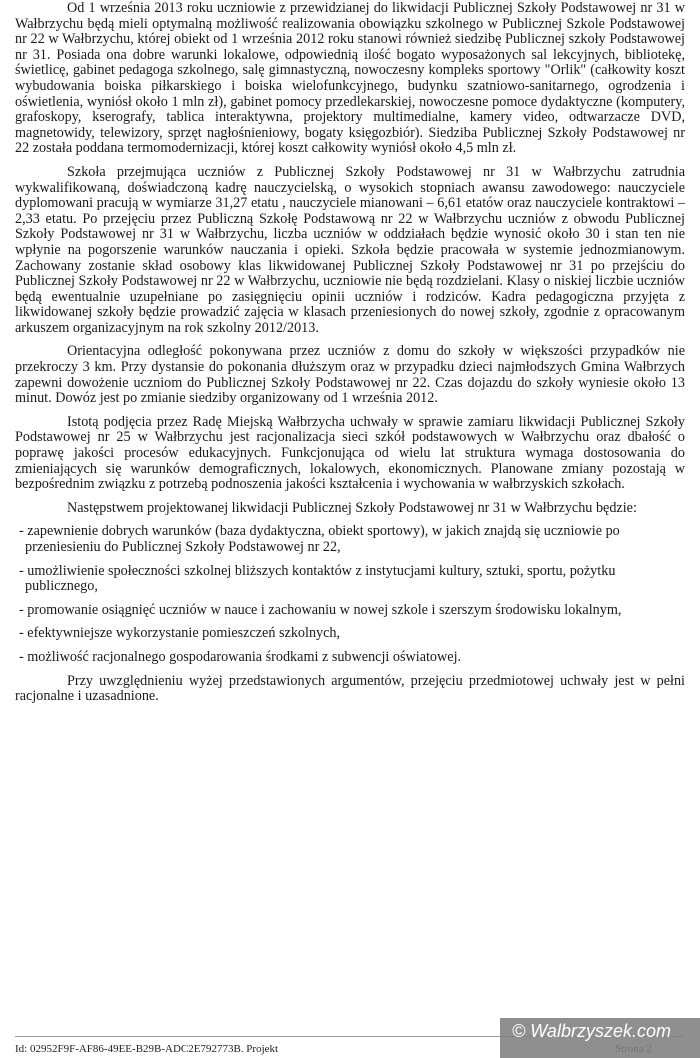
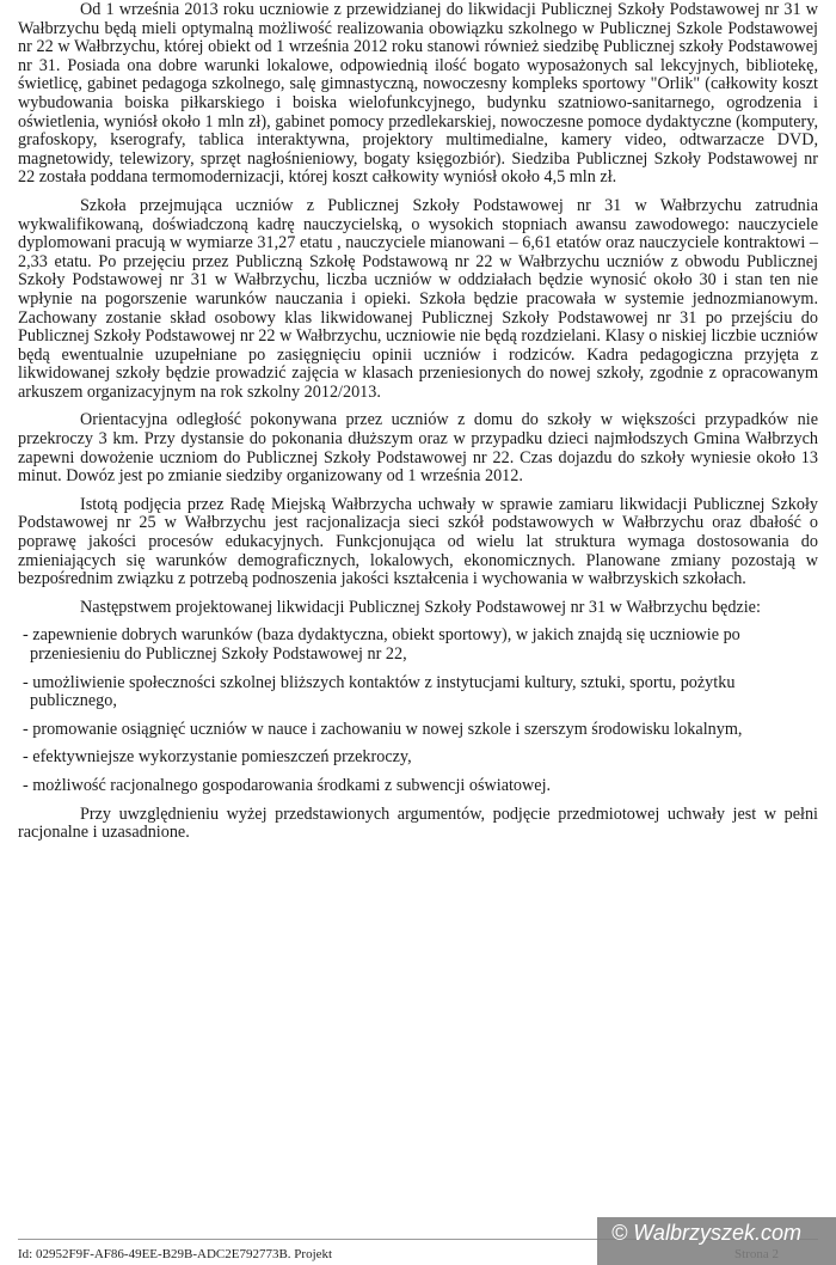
  Od 1 września 2013 roku uczniowie z przewidzianej do likwidacji Publicznej Szkoły Podstawowej nr 31 w Wałbrzychu będą mieli optymalną możliwość realizowania obowiązku szkolnego w Publicznej Szkole Podstawowej nr 22 w Wałbrzychu, której obiekt od 1 września 2012 roku stanowi również siedzibę Publicznej szkoły Podstawowej nr 31. Posiada ona dobre warunki lokalowe, odpowiednią ilość bogato wyposażonych sal lekcyjnych, bibliotekę, świetlicę, gabinet pedagoga szkolnego, salę gimnastyczną, nowoczesny kompleks sportowy "Orlik" (całkowity koszt wybudowania boiska piłkarskiego i boiska wielofunkcyjnego, budynku szatniowo-sanitarnego, ogrodzenia i oświetlenia, wyniósł około 1 mln zł), gabinet pomocy przedlekarskiej, nowoczesne pomoce dydaktyczne (komputery, grafoskopy, kserografy, tablica interaktywna, projektory multimedialne, kamery video, odtwarzacze DVD, magnetowidy, telewizory, sprzęt nagłośnieniowy, bogaty księgozbiór). Siedziba Publicznej Szkoły Podstawowej nr 22 została poddana termomodernizacji, której koszt całkowity wyniósł około 4,5 mln zł.
  Szkoła przejmująca uczniów z Publicznej Szkoły Podstawowej nr 31 w Wałbrzychu zatrudnia wykwalifikowaną, doświadczoną kadrę nauczycielską, o wysokich stopniach awansu zawodowego: nauczyciele dyplomowani pracują w wymiarze 31,27 etatu , nauczyciele mianowani – 6,61 etatów oraz nauczyciele kontraktowi – 2,33 etatu. Po przejęciu przez Publiczną Szkołę Podstawową nr 22 w Wałbrzychu uczniów z obwodu Publicznej Szkoły Podstawowej nr 31 w Wałbrzychu, liczba uczniów w oddziałach będzie wynosić około 30 i stan ten nie wpłynie na pogorszenie warunków nauczania i opieki. Szkoła będzie pracowała w systemie jednozmianowym. Zachowany zostanie skład osobowy klas likwidowanej Publicznej Szkoły Podstawowej nr 31 po przejściu do Publicznej Szkoły Podstawowej nr 22 w Wałbrzychu, uczniowie nie będą rozdzielani. Klasy o niskiej liczbie uczniów będą ewentualnie uzupełniane po zasięgnięciu opinii uczniów i rodziców. Kadra pedagogiczna przyjęta z likwidowanej szkoły będzie prowadzić zajęcia w klasach przeniesionych do nowej szkoły, zgodnie z opracowanym arkuszem organizacyjnym na rok szkolny 2012/2013.
  Orientacyjna odległość pokonywana przez uczniów z domu do szkoły w większości przypadków nie przekroczy 3 km. Przy dystansie do pokonania dłuższym oraz w przypadku dzieci najmłodszych Gmina Wałbrzych zapewni dowożenie uczniom do Publicznej Szkoły Podstawowej nr 22. Czas dojazdu do szkoły wyniesie około 13 minut. Dowóz jest po zmianie siedziby organizowany od 1 września 2012.
  Istotą podjęcia przez Radę Miejską Wałbrzycha uchwały w sprawie zamiaru likwidacji Publicznej Szkoły Podstawowej nr 25 w Wałbrzychu jest racjonalizacja sieci szkół podstawowych w Wałbrzychu oraz dbałość o poprawę jakości procesów edukacyjnych. Funkcjonująca od wielu lat struktura wymaga dostosowania do zmieniających się warunków demograficznych, lokalowych, ekonomicznych. Planowane zmiany pozostają w bezpośrednim związku z potrzebą podnoszenia jakości kształcenia i wychowania w wałbrzyskich szkołach.
  Następstwem projektowanej likwidacji Publicznej Szkoły Podstawowej nr 31 w Wałbrzychu będzie:
  - zapewnienie dobrych warunków (baza dydaktyczna, obiekt sportowy), w jakich znajdą się uczniowie po przeniesieniu do Publicznej Szkoły Podstawowej nr 22,
  - umożliwienie społeczności szkolnej bliższych kontaktów z instytucjami kultury, sztuki, sportu, pożytku publicznego,
  - promowanie osiągnięć uczniów w nauce i zachowaniu w nowej szkole i szerszym środowisku lokalnym,
- - efektywniejsze wykorzystanie pomieszczeń szkolnych,
+ - efektywniejsze wykorzystanie pomieszczeń przekroczy,
  - możliwość racjonalnego gospodarowania środkami z subwencji oświatowej.
- Przy uwzględnieniu wyżej przedstawionych argumentów, przejęciu przedmiotowej uchwały jest w pełni racjonalne i uzasadnione.
+ Przy uwzględnieniu wyżej przedstawionych argumentów, podjęcie przedmiotowej uchwały jest w pełni racjonalne i uzasadnione.
  Id: 02952F9F-AF86-49EE-B29B-ADC2E792773B. Projekt
  Strona 2
  © Walbrzyszek.com
